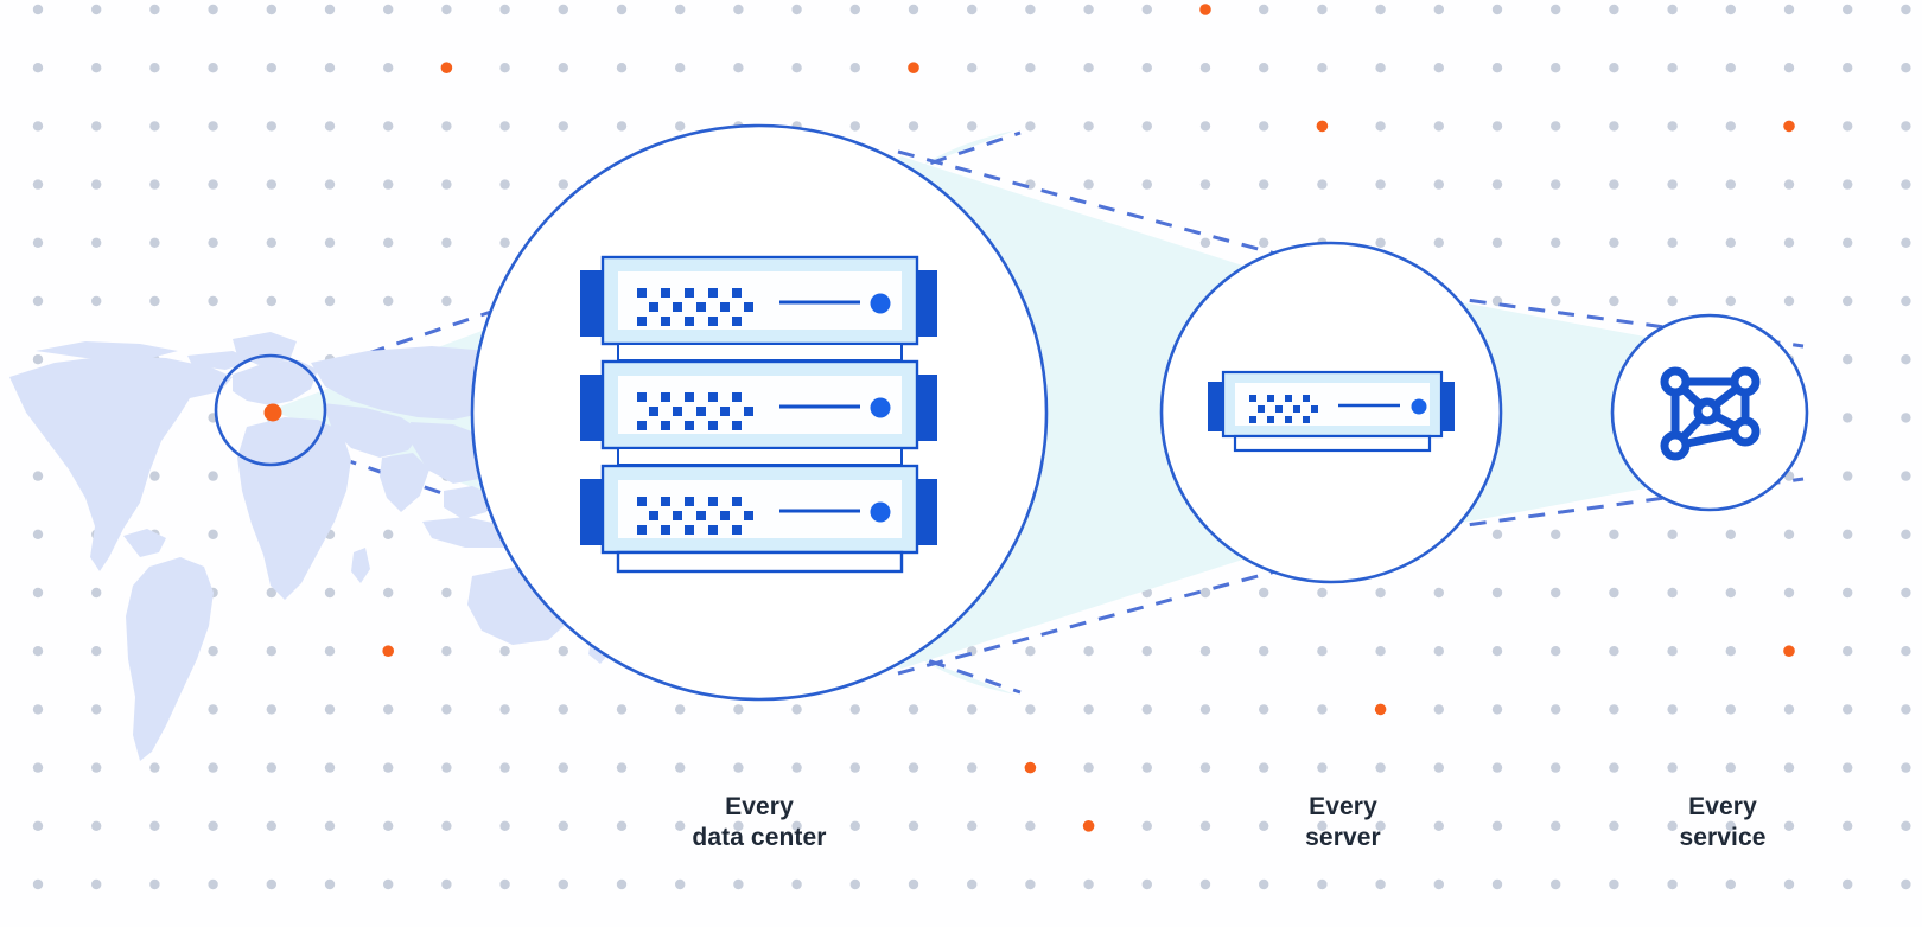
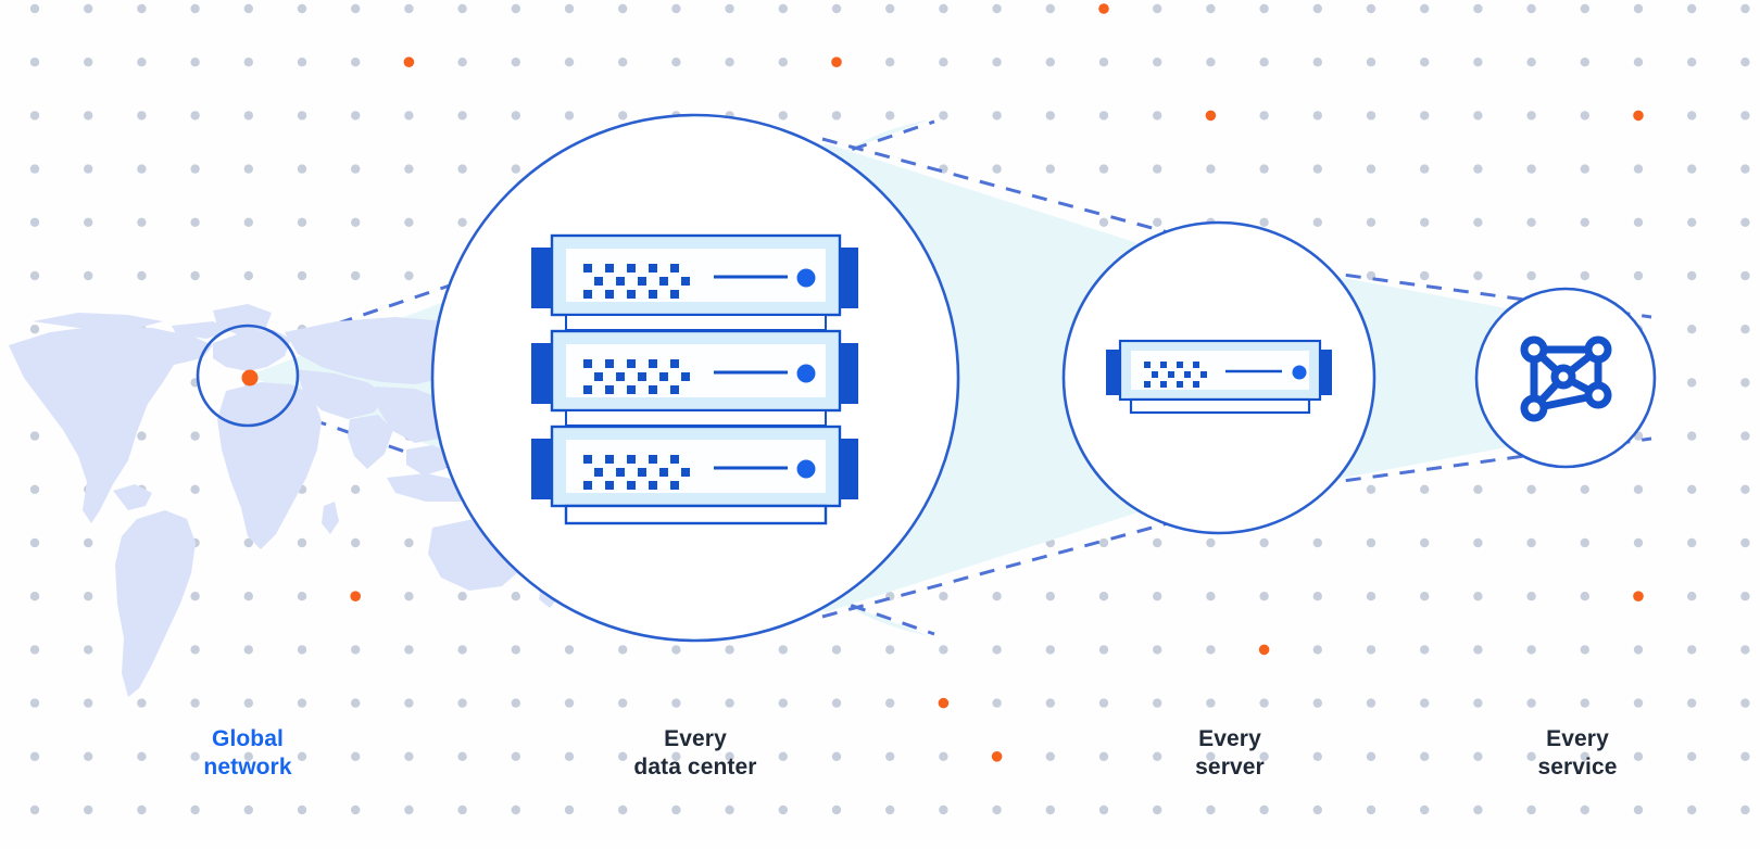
+ Global
+ network
  Every
  data center
  Every
  server
  Every
  service
